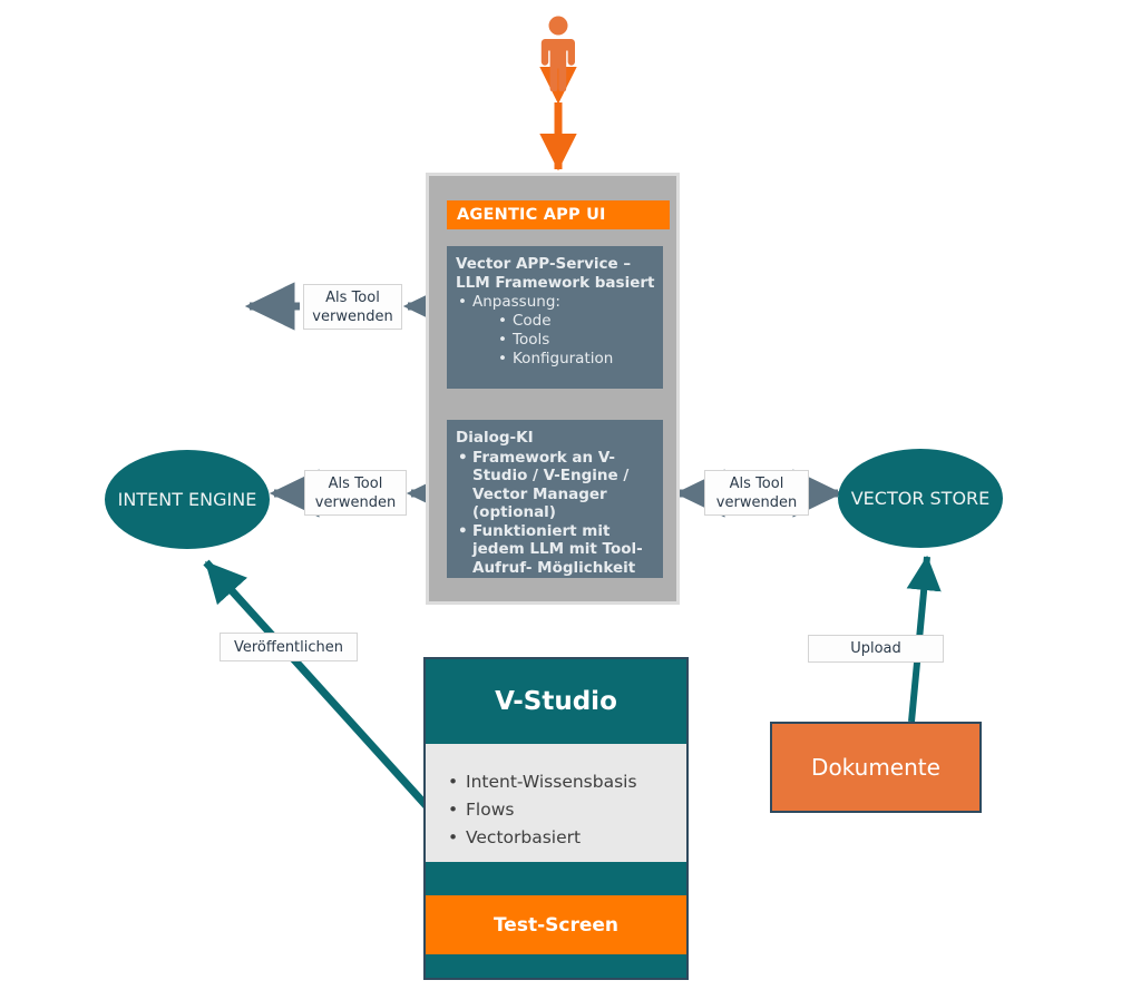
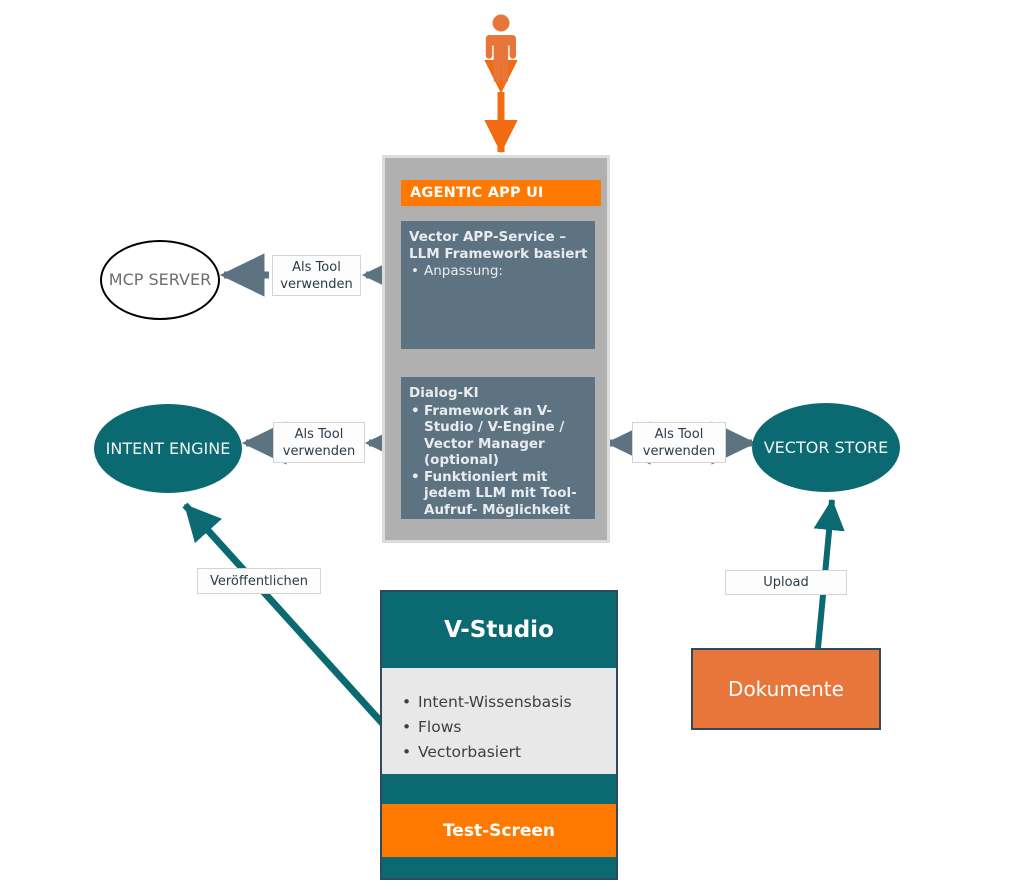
  AGENTIC APP UI
  Vector APP-Service – LLM Framework basiert
  Anpassung:
- Code
- Tools
- Konfiguration
  Dialog-KI
  Framework an V-Studio / V-Engine / Vector Manager (optional)
  Funktioniert mit jedem LLM mit Tool- Aufruf- Möglichkeit
+ MCP SERVER
  INTENT ENGINE
  VECTOR STORE
  Als Tool verwenden
  Als Tool verwenden
  Als Tool verwenden
  Veröffentlichen
  Upload
  V-Studio
  Intent-Wissensbasis
  Flows
  Vectorbasiert
  Test-Screen
  Dokumente
